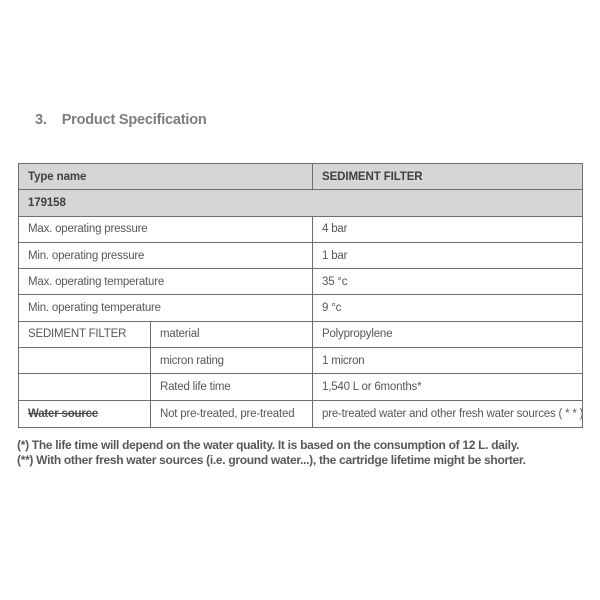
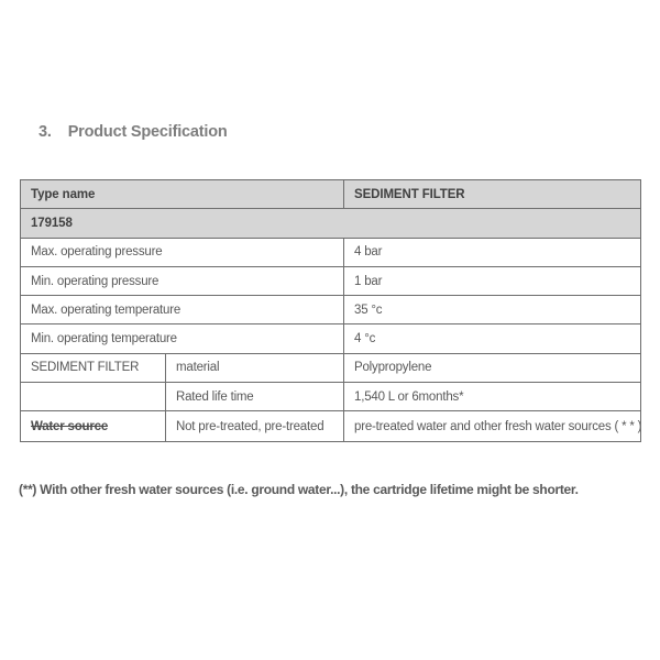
  3. Product Specification
  Type name
  SEDIMENT FILTER
  179158
  Max. operating pressure
  4 bar
  Min. operating pressure
  1 bar
  Max. operating temperature
  35 °c
  Min. operating temperature
- 9 °c
+ 4 °c
  SEDIMENT FILTER
  material
  Polypropylene
- micron rating
- 1 micron
  Rated life time
  1,540 L or 6months*
  Water source
  Not pre-treated, pre-treated
  pre-treated water and other fresh water sources ( * * )
- (*) The life time will depend on the water quality. It is based on the consumption of 12 L. daily.
  (**) With other fresh water sources (i.e. ground water...), the cartridge lifetime might be shorter.
